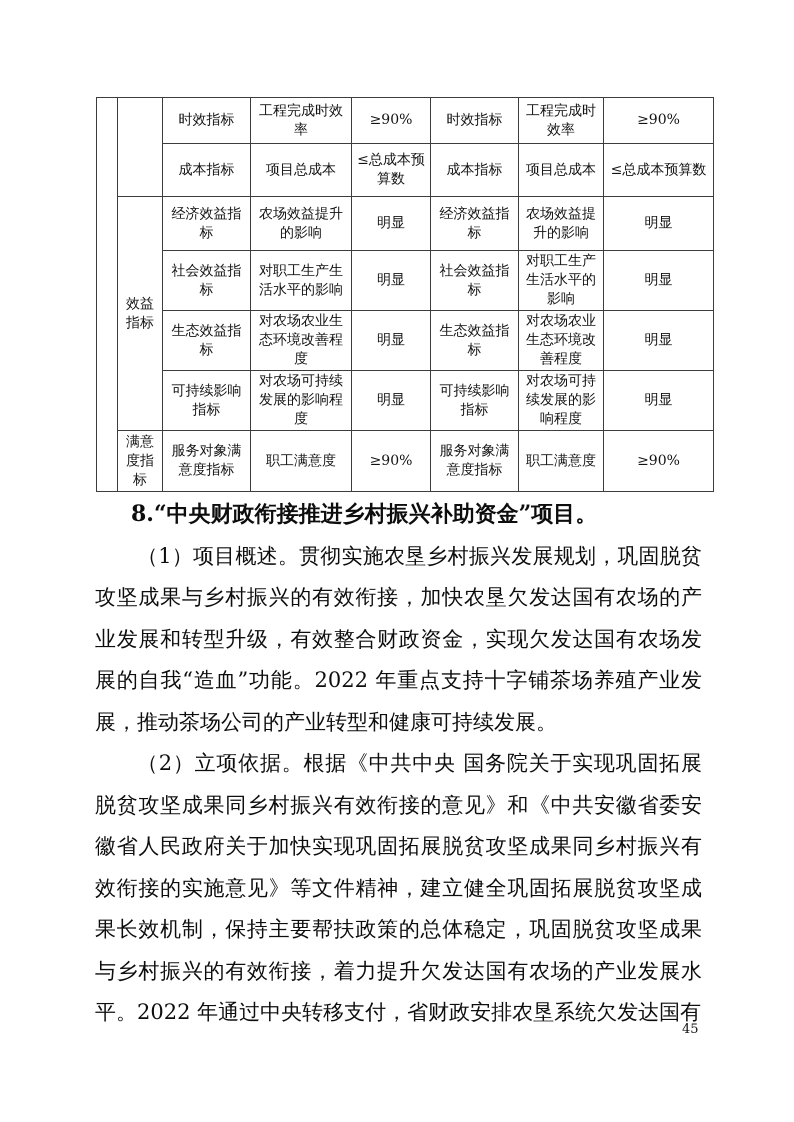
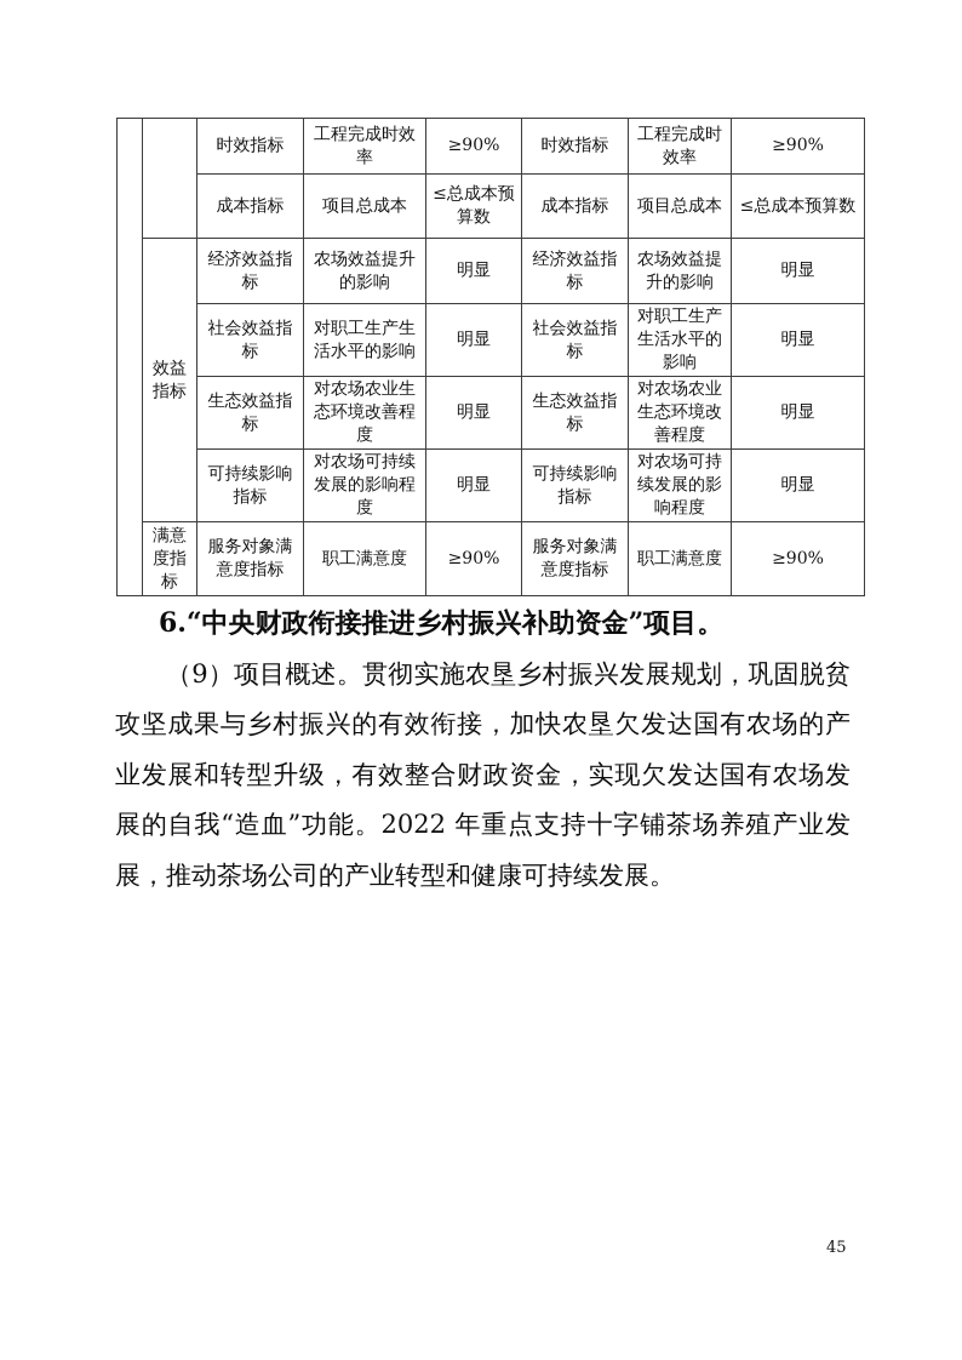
  		时效指标	工程完成时效率	≥90%	时效指标	工程完成时效率	≥90%
  成本指标	项目总成本	≤总成本预算数	成本指标	项目总成本	≤总成本预算数
  效益指标	经济效益指标	农场效益提升的影响	明显	经济效益指标	农场效益提升的影响	明显
  社会效益指标	对职工生产生活水平的影响	明显	社会效益指标	对职工生产生活水平的影响	明显
  生态效益指标	对农场农业生态环境改善程度	明显	生态效益指标	对农场农业生态环境改善程度	明显
  可持续影响指标	对农场可持续发展的影响程度	明显	可持续影响指标	对农场可持续发展的影响程度	明显
  满意度指标	服务对象满意度指标	职工满意度	≥90%	服务对象满意度指标	职工满意度	≥90%
- 8.“中央财政衔接推进乡村振兴补助资金”项目。
+ 6.“中央财政衔接推进乡村振兴补助资金”项目。
- （1）项目概述。贯彻实施农垦乡村振兴发展规划，巩固脱贫攻坚成果与乡村振兴的有效衔接，加快农垦欠发达国有农场的产业发展和转型升级，有效整合财政资金，实现欠发达国有农场发展的自我“造血”功能。2022 年重点支持十字铺茶场养殖产业发展，推动茶场公司的产业转型和健康可持续发展。
+ （9）项目概述。贯彻实施农垦乡村振兴发展规划，巩固脱贫攻坚成果与乡村振兴的有效衔接，加快农垦欠发达国有农场的产业发展和转型升级，有效整合财政资金，实现欠发达国有农场发展的自我“造血”功能。2022 年重点支持十字铺茶场养殖产业发展，推动茶场公司的产业转型和健康可持续发展。
- （2）立项依据。根据《中共中央 国务院关于实现巩固拓展脱贫攻坚成果同乡村振兴有效衔接的意见》和《中共安徽省委安徽省人民政府关于加快实现巩固拓展脱贫攻坚成果同乡村振兴有效衔接的实施意见》等文件精神，建立健全巩固拓展脱贫攻坚成果长效机制，保持主要帮扶政策的总体稳定，巩固脱贫攻坚成果与乡村振兴的有效衔接，着力提升欠发达国有农场的产业发展水平。2022 年通过中央转移支付，省财政安排农垦系统欠发达国有
  45
